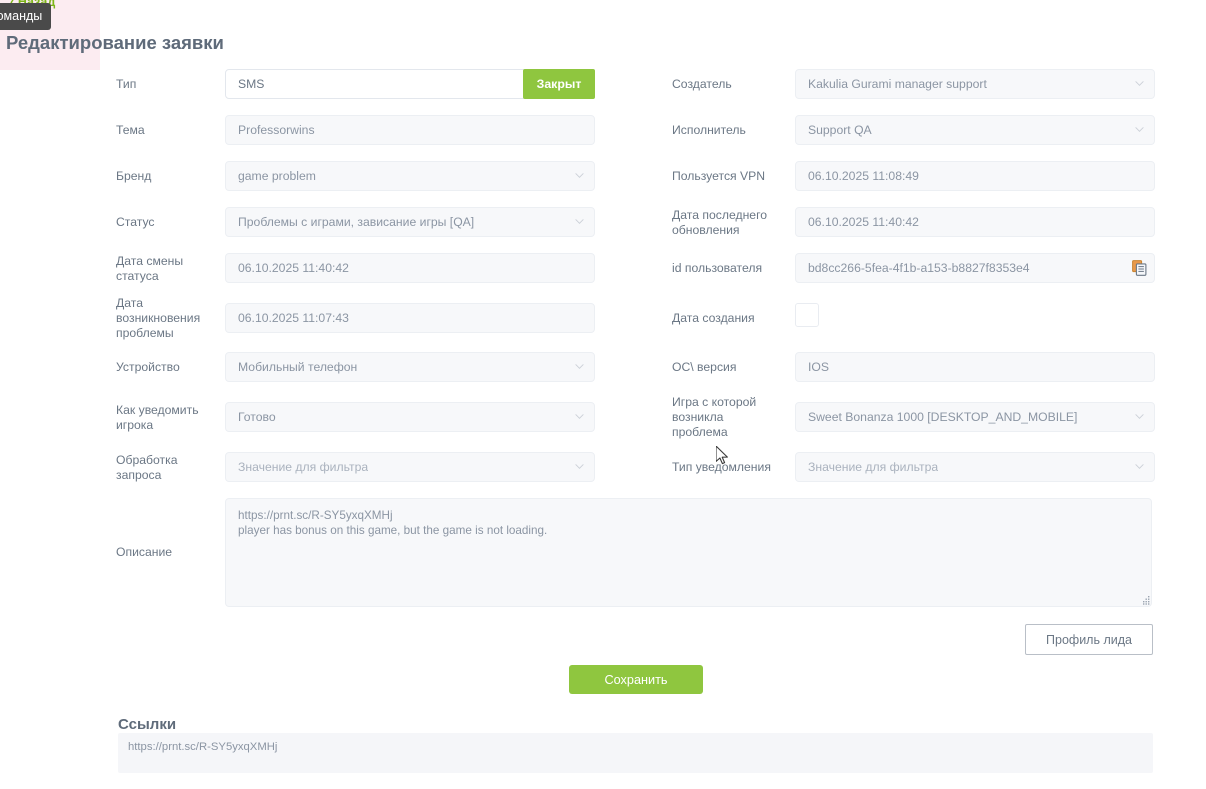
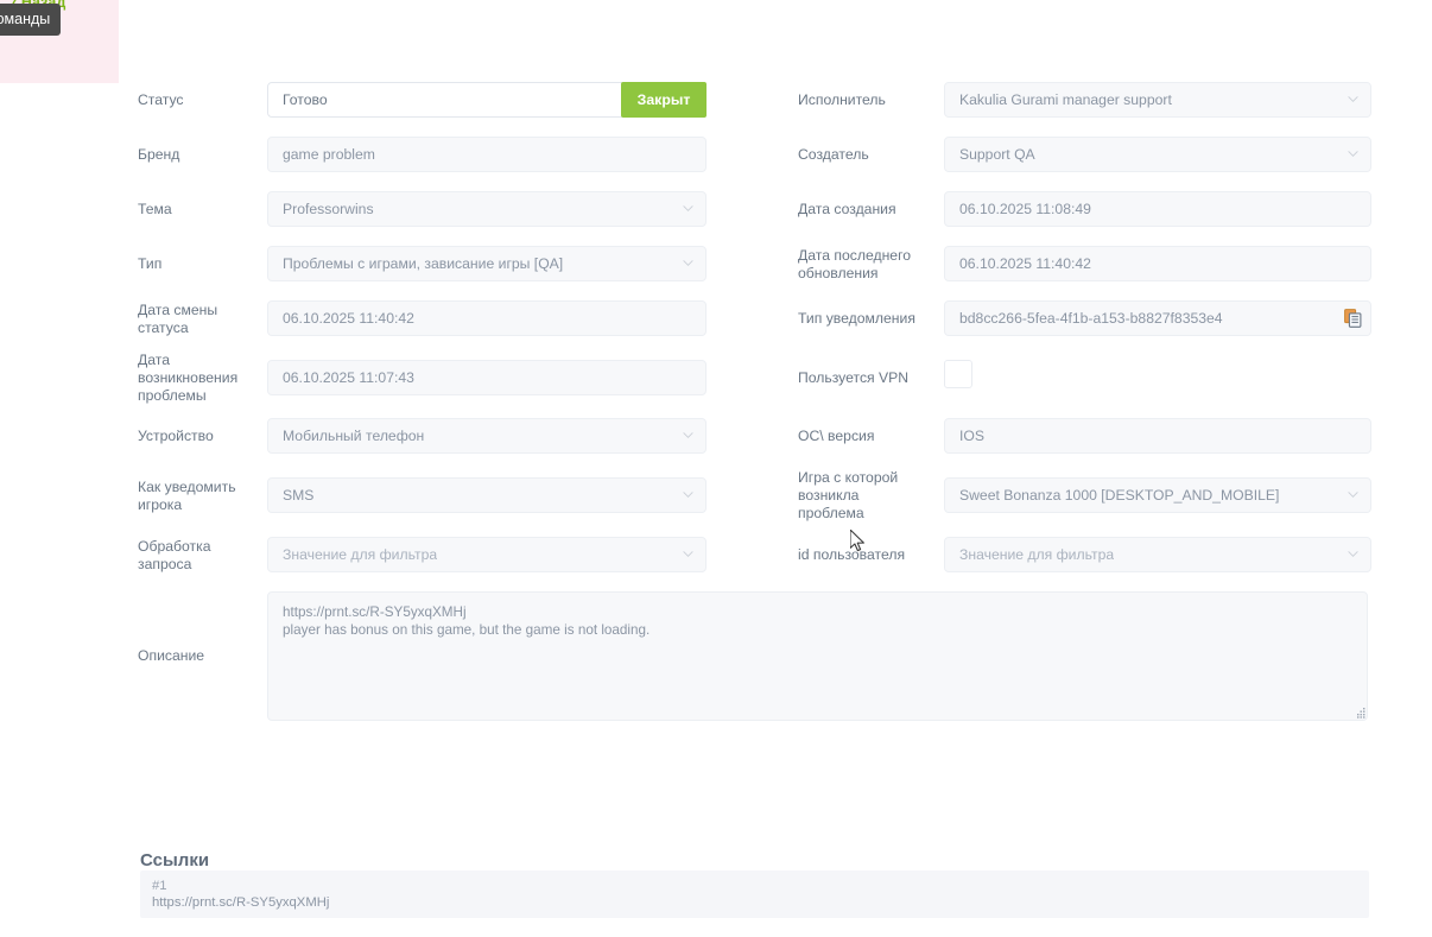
  ‹ Назад
  оманды
- Редактирование заявки
- Тип
+ Статус
- SMS
+ Готово
  Закрыт
- Тема
+ Бренд
- Professorwins
+ game problem
- Бренд
+ Тема
- game problem
+ Professorwins
- Статус
+ Тип
  Проблемы с играми, зависание игры [QA]
  Дата смены
  статуса
  06.10.2025 11:40:42
  Дата
  возникновения
  проблемы
  06.10.2025 11:07:43
  Устройство
  Мобильный телефон
  Как уведомить
  игрока
- Готово
+ SMS
  Обработка
  запроса
  Значение для фильтра
- Создатель
+ Исполнитель
  Kakulia Gurami manager support
- Исполнитель
+ Создатель
  Support QA
- Пользуется VPN
+ Дата создания
  06.10.2025 11:08:49
  Дата последнего
  обновления
  06.10.2025 11:40:42
- id пользователя
+ Тип уведомления
  bd8cc266-5fea-4f1b-a153-b8827f8353e4
- Дата создания
+ Пользуется VPN
  ОС\ версия
  IOS
  Игра с которой
  возникла
  проблема
  Sweet Bonanza 1000 [DESKTOP_AND_MOBILE]
- Тип уведомления
+ id пользователя
  Значение для фильтра
  Описание
  https://prnt.sc/R-SY5yxqXMHj
  player has bonus on this game, but the game is not loading.
- Профиль лида
- Сохранить
  Ссылки
+ #1
  https://prnt.sc/R-SY5yxqXMHj
